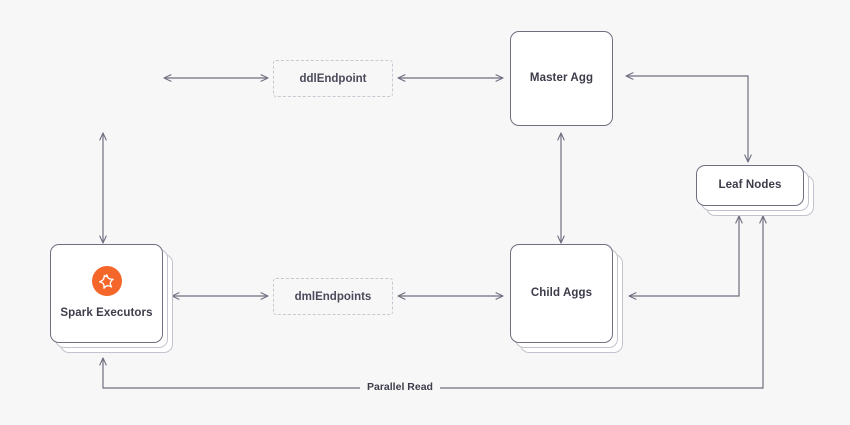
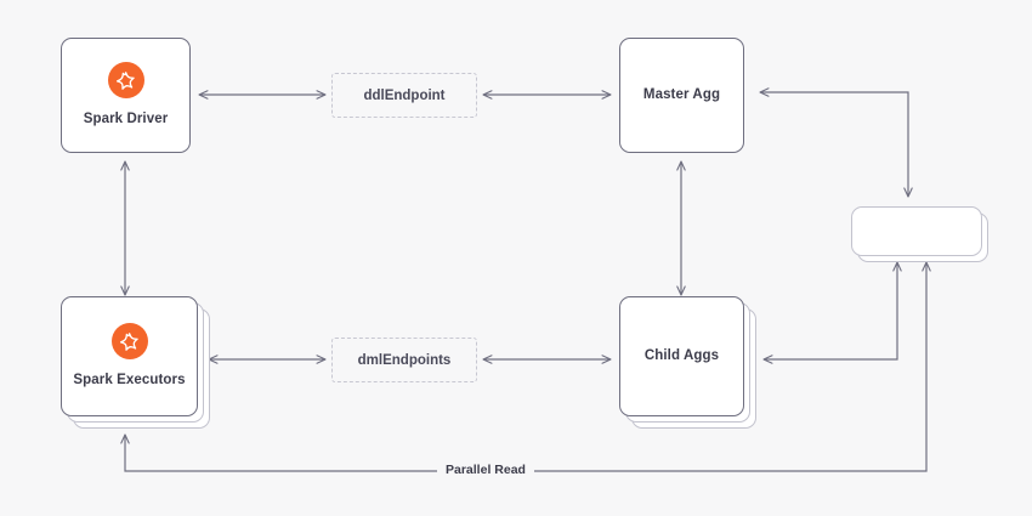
+ Spark Driver
  Spark Executors
  Master Agg
  Child Aggs
- Leaf Nodes
  ddlEndpoint
  dmlEndpoints
  Parallel Read
